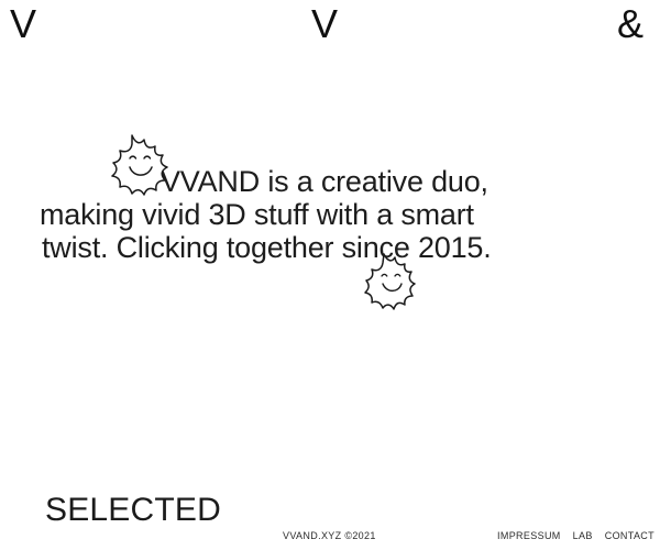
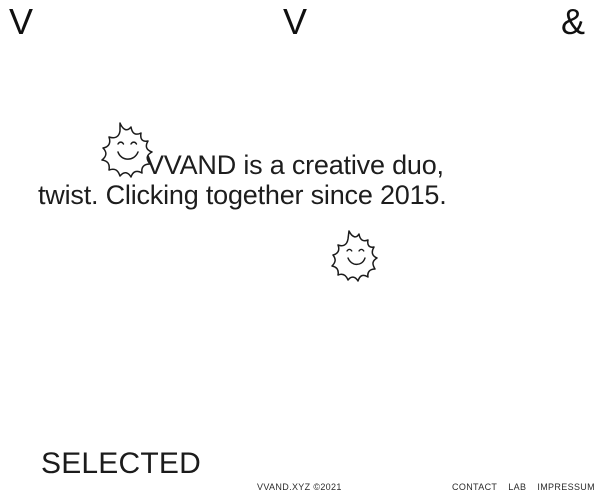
  V
  V
  &
  VVAND is a creative duo,
- making vivid 3D stuff with a smart
  twist. Clicking together since 2015.
  SELECTED
  VVAND.XYZ ©2021
- IMPRESSUM
+ CONTACT
  LAB
- CONTACT
+ IMPRESSUM
